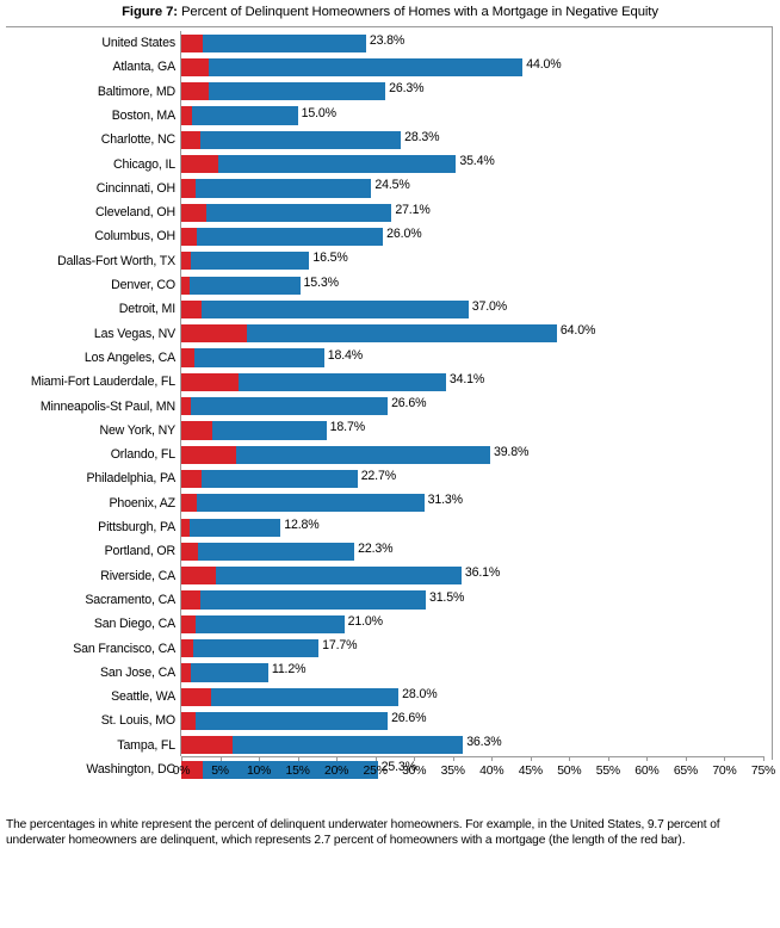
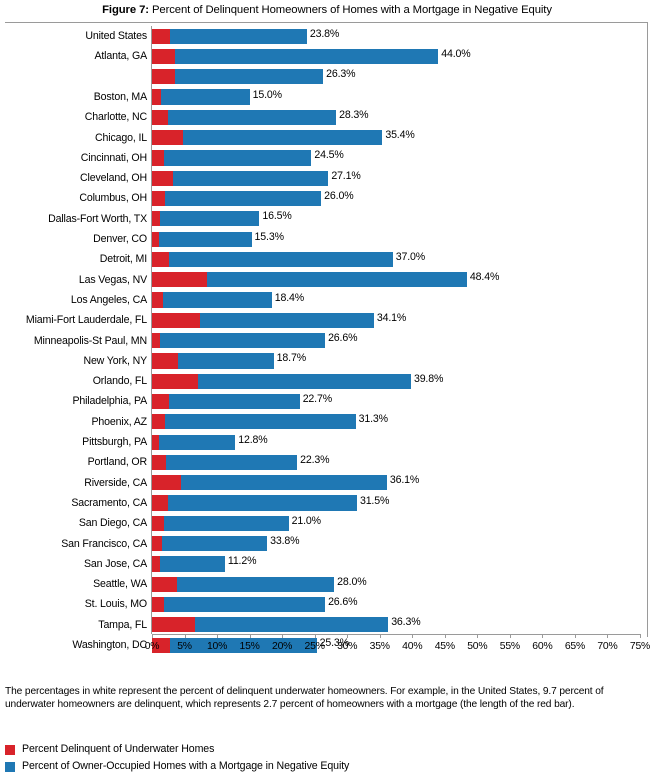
  Figure 7: Percent of Delinquent Homeowners of Homes with a Mortgage in Negative Equity
  United States
  23.8%
  Atlanta, GA
  44.0%
- Baltimore, MD
  26.3%
  Boston, MA
  15.0%
  Charlotte, NC
  28.3%
  Chicago, IL
  35.4%
  Cincinnati, OH
  24.5%
  Cleveland, OH
  27.1%
  Columbus, OH
  26.0%
  Dallas-Fort Worth, TX
  16.5%
  Denver, CO
  15.3%
  Detroit, MI
  37.0%
  Las Vegas, NV
- 64.0%
+ 48.4%
  Los Angeles, CA
  18.4%
  Miami-Fort Lauderdale, FL
  34.1%
  Minneapolis-St Paul, MN
  26.6%
  New York, NY
  18.7%
  Orlando, FL
  39.8%
  Philadelphia, PA
  22.7%
  Phoenix, AZ
  31.3%
  Pittsburgh, PA
  12.8%
  Portland, OR
  22.3%
  Riverside, CA
  36.1%
  Sacramento, CA
  31.5%
  San Diego, CA
  21.0%
  San Francisco, CA
- 17.7%
+ 33.8%
  San Jose, CA
  11.2%
  Seattle, WA
  28.0%
  St. Louis, MO
  26.6%
  Tampa, FL
  36.3%
  Washington, DC
  25.3%
  0%
  5%
  10%
  15%
  20%
  25%
  30%
  35%
  40%
  45%
  50%
  55%
  60%
  65%
  70%
  75%
  The percentages in white represent the percent of delinquent underwater homeowners. For example, in the United States, 9.7 percent of underwater homeowners are delinquent, which represents 2.7 percent of homeowners with a mortgage (the length of the red bar).
+ Percent Delinquent of Underwater Homes
+ Percent of Owner-Occupied Homes with a Mortgage in Negative Equity
